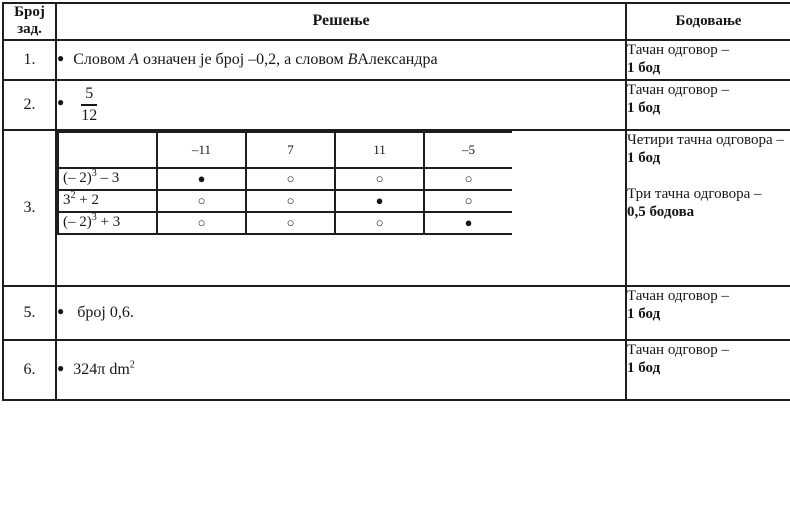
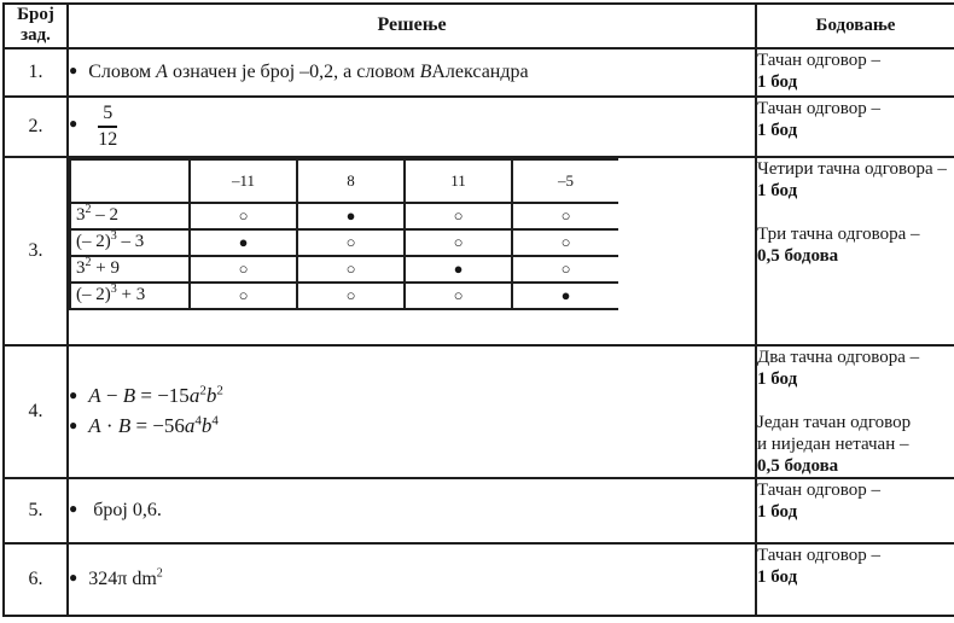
  Број зад.	Решење	Бодовање
  1.	● Словом A означен је број –0,2, а словом BАлександра	Тачан одговор –1 бод
  2.	●512	Тачан одговор –1 бод
  3.
- 	–11	7	11	–5
+ 	–11	8	11	–5
+ 32 – 2	○	●	○	○
  (– 2)3 – 3	●	○	○	○
- 32 + 2	○	○	●	○
+ 32 + 9	○	○	●	○
  (– 2)3 + 3	○	○	○	●
  		Четири тачна одговора –1 бодТри тачна одговора –0,5 бодова
+ 4.	● A − B = −15a2b2 ● A · B = −56a4b4	Два тачна одговора –1 бодЈедан тачан одговори ниједан нетачан –0,5 бодова
  5.	● број 0,6.	Тачан одговор –1 бод
  6.	● 324π dm2	Тачан одговор –1 бод
